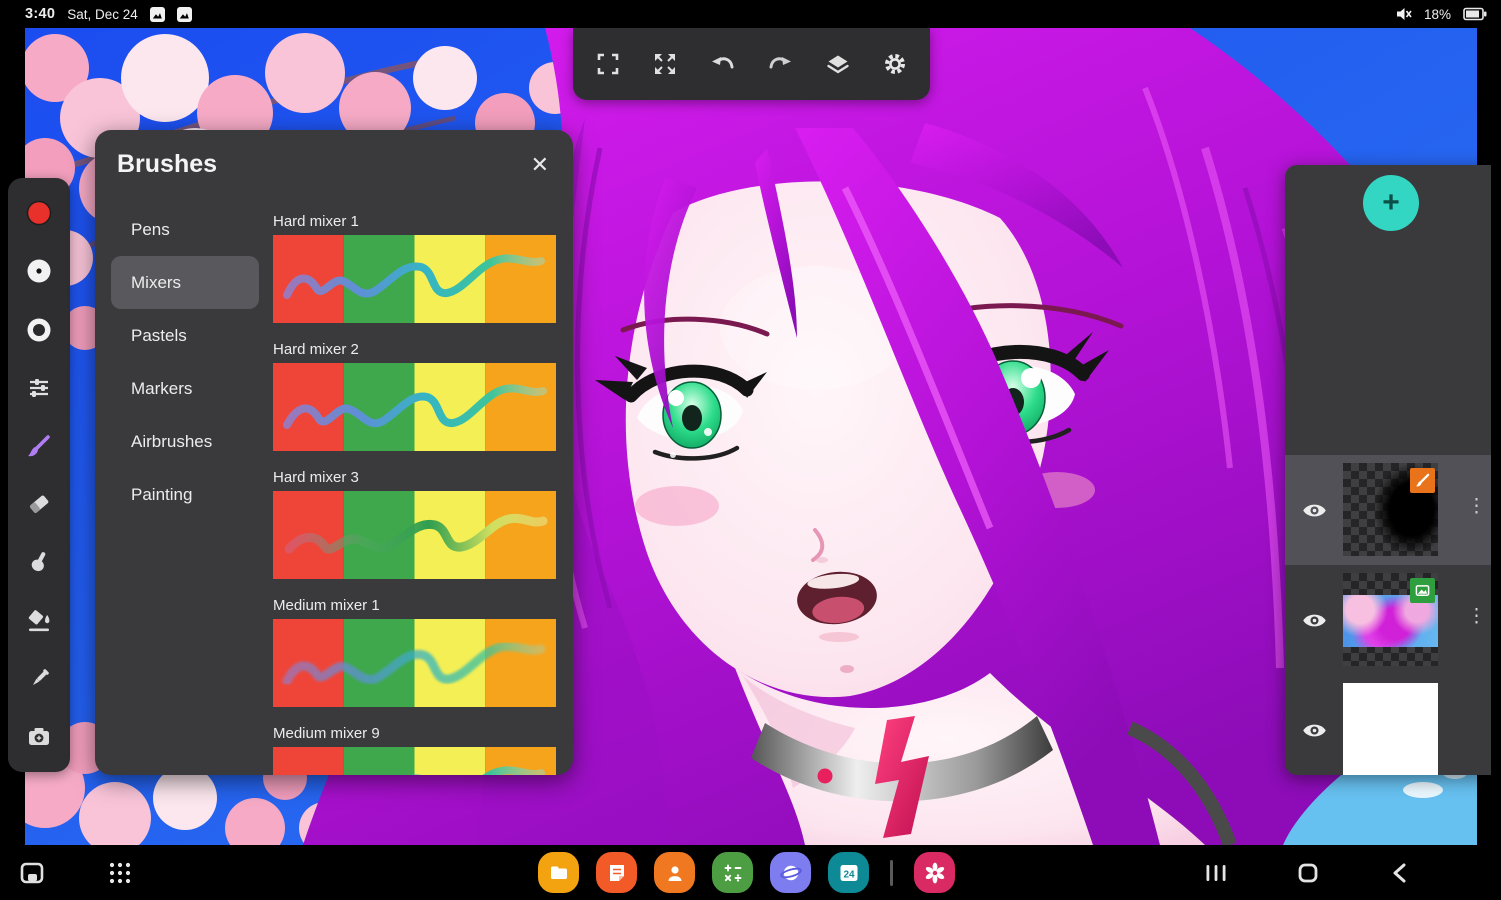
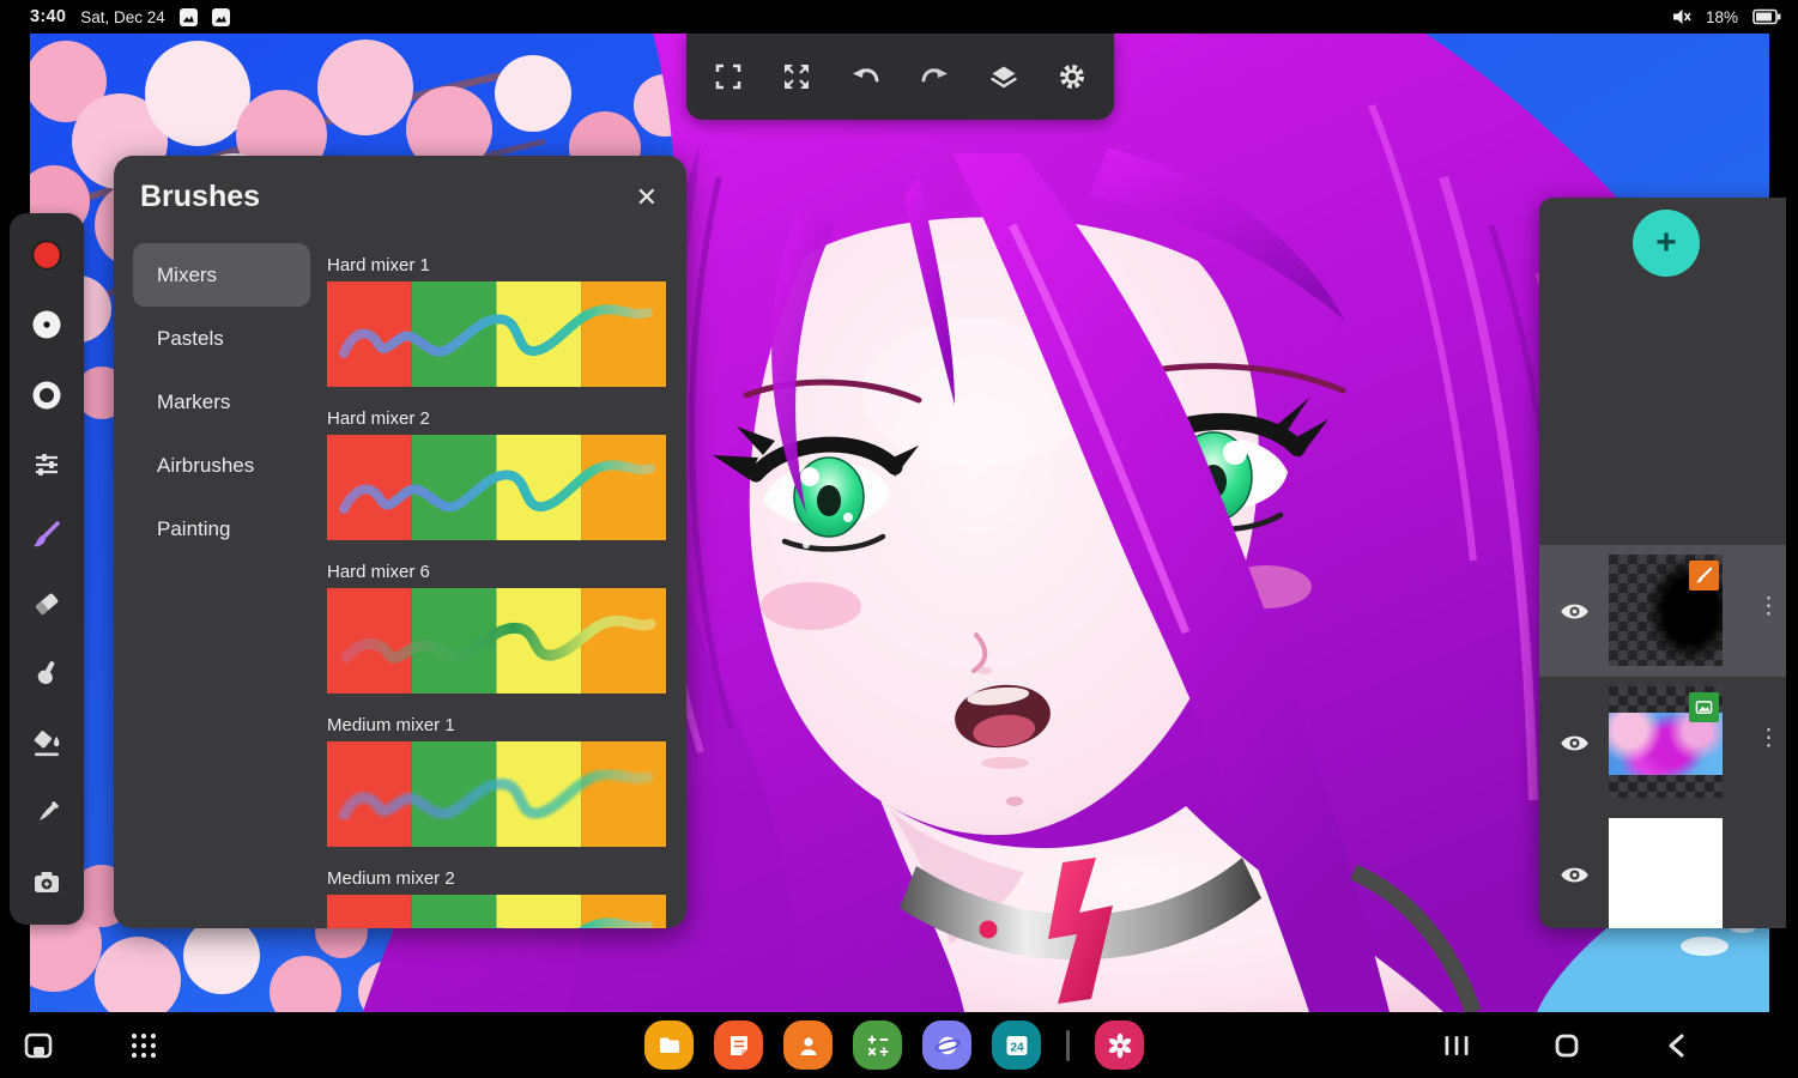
  3:40
  Sat, Dec 24
  18%
  Brushes
  ✕
- Pens
  Mixers
  Pastels
  Markers
  Airbrushes
  Painting
  Hard mixer 1
  Hard mixer 2
- Hard mixer 3
+ Hard mixer 6
  Medium mixer 1
- Medium mixer 9
+ Medium mixer 2
  +
  ⋮
  ⋮
  24
